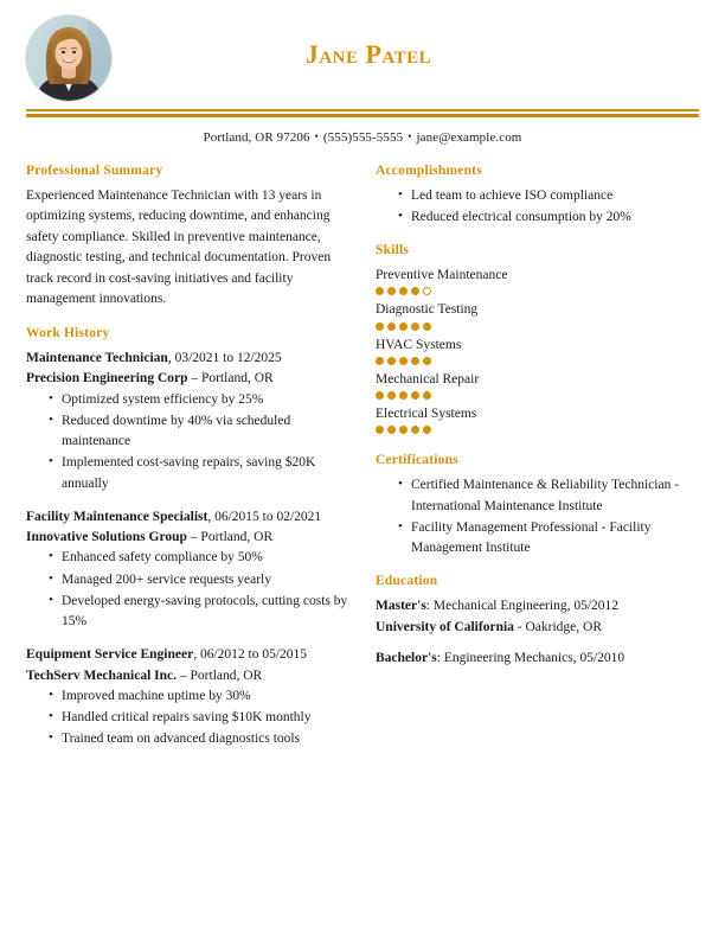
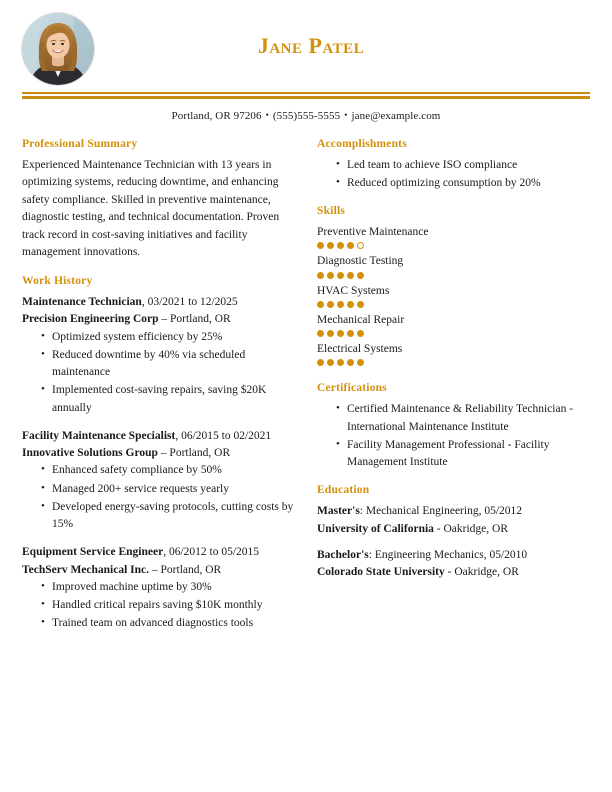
  Jane Patel
  Portland, OR 97206 • (555)555-5555 • jane@example.com
  Professional Summary
  Experienced Maintenance Technician with 13 years in optimizing systems, reducing downtime, and enhancing safety compliance. Skilled in preventive maintenance, diagnostic testing, and technical documentation. Proven track record in cost-saving initiatives and facility management innovations.
  Work History
  Maintenance Technician, 03/2021 to 12/2025
  Precision Engineering Corp – Portland, OR
  Optimized system efficiency by 25%
  Reduced downtime by 40% via scheduled maintenance
  Implemented cost-saving repairs, saving $20K annually
  Facility Maintenance Specialist, 06/2015 to 02/2021
  Innovative Solutions Group – Portland, OR
  Enhanced safety compliance by 50%
  Managed 200+ service requests yearly
  Developed energy-saving protocols, cutting costs by 15%
  Equipment Service Engineer, 06/2012 to 05/2015
  TechServ Mechanical Inc. – Portland, OR
  Improved machine uptime by 30%
  Handled critical repairs saving $10K monthly
  Trained team on advanced diagnostics tools
  Accomplishments
  Led team to achieve ISO compliance
- Reduced electrical consumption by 20%
+ Reduced optimizing consumption by 20%
  Skills
  Preventive Maintenance
  Diagnostic Testing
  HVAC Systems
  Mechanical Repair
  Electrical Systems
  Certifications
  Certified Maintenance & Reliability Technician - International Maintenance Institute
  Facility Management Professional - Facility Management Institute
  Education
  Master's: Mechanical Engineering, 05/2012
  University of California - Oakridge, OR
  Bachelor's: Engineering Mechanics, 05/2010
+ Colorado State University - Oakridge, OR
